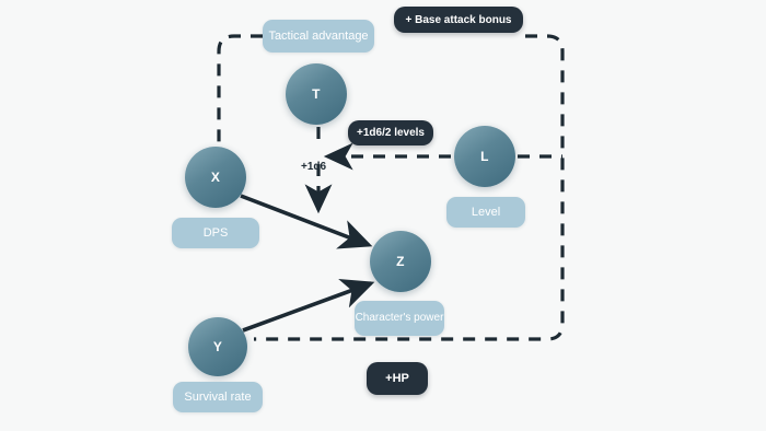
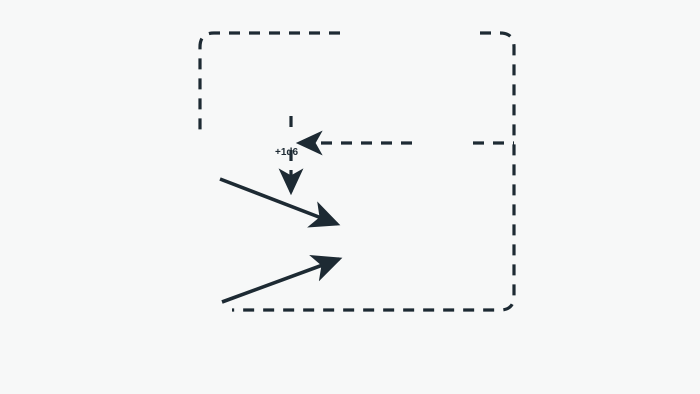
- T
- X
- L
- Z
- Y
- Tactical advantage
- DPS
- Level
- Character's power
- Survival rate
- + Base attack bonus
- +1d6/2 levels
- +HP
  +1d6
